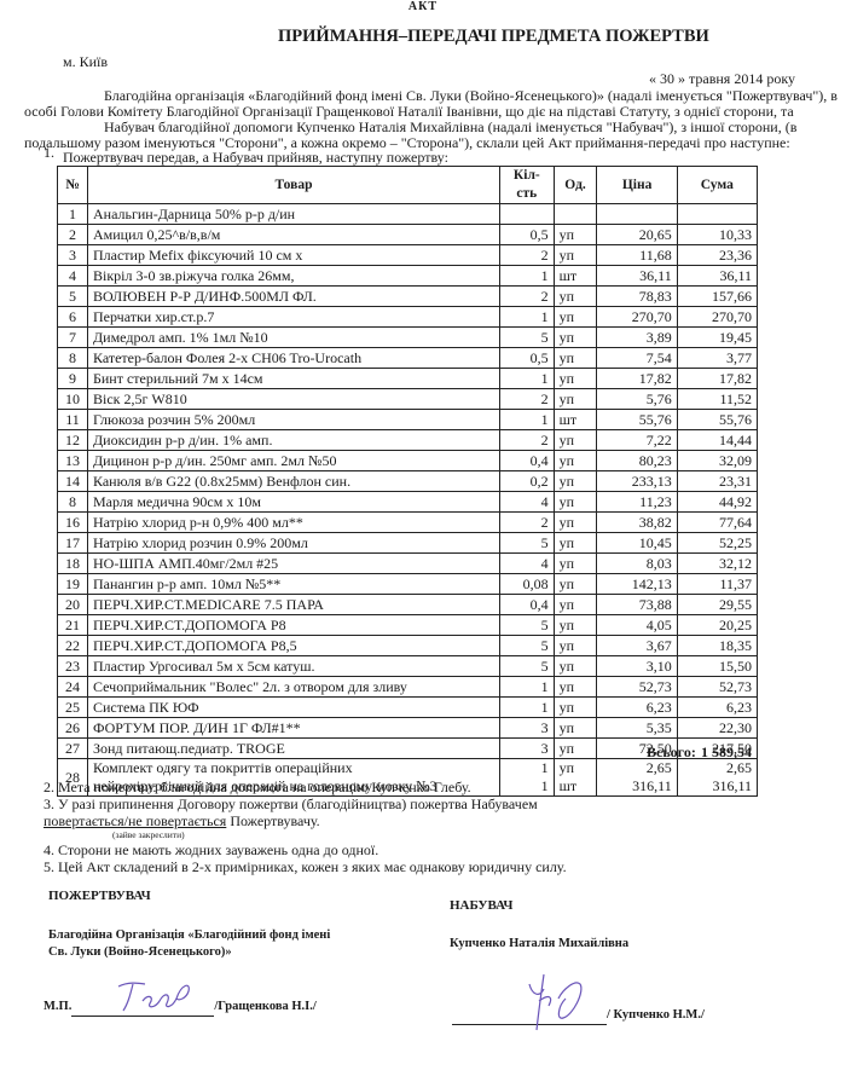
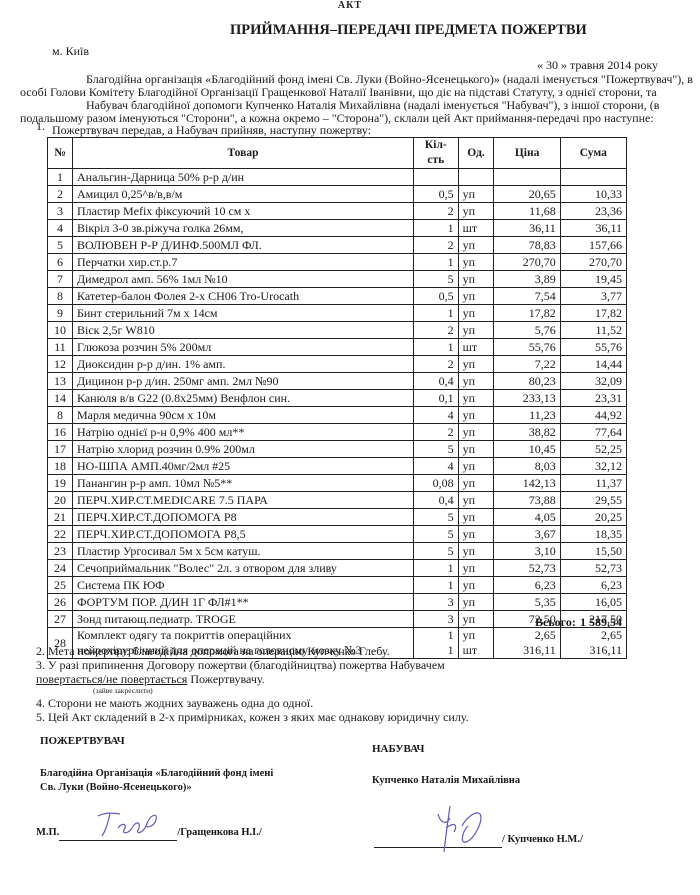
  АКТ
  ПРИЙМАННЯ–ПЕРЕДАЧІ ПРЕДМЕТА ПОЖЕРТВИ
  м. Київ
  « 30 » травня 2014 року
  Благодійна організація «Благодійний фонд імені Св. Луки (Войно-Ясенецького)» (надалі іменується "Пожертвувач"), в
  особі Голови Комітету Благодійної Організації Гращенкової Наталії Іванівни, що діє на підставі Статуту, з однієї сторони, та
  Набувач благодійної допомоги Купченко Наталія Михайлівна (надалі іменується "Набувач"), з іншої сторони, (в
  подальшому разом іменуються "Сторони", а кожна окремо – "Сторона"), склали цей Акт приймання-передачі про наступне:
  1.
  №	Товар	Кіл-сть	Од.	Ціна	Сума
  1	Анальгин-Дарница 50% р-р д/ин
  2	Амицил 0,25^в/в,в/м	0,5	уп	20,65	10,33
  3	Пластир Mefix фіксуючий 10 см х	2	уп	11,68	23,36
  4	Вікріл 3-0 зв.ріжуча голка 26мм,	1	шт	36,11	36,11
  5	ВОЛЮВЕН Р-Р Д/ИНФ.500МЛ ФЛ.	2	уп	78,83	157,66
  6	Перчатки хир.ст.р.7	1	уп	270,70	270,70
- 7	Димедрол амп. 1% 1мл №10	5	уп	3,89	19,45
+ 7	Димедрол амп. 56% 1мл №10	5	уп	3,89	19,45
  8	Катетер-балон Фолея 2-х CH06 Tro-Urocath	0,5	уп	7,54	3,77
  9	Бинт стерильний 7м х 14см	1	уп	17,82	17,82
  10	Віск 2,5г W810	2	уп	5,76	11,52
  11	Глюкоза розчин 5% 200мл	1	шт	55,76	55,76
  12	Диоксидин р-р д/ин. 1% амп.	2	уп	7,22	14,44
- 13	Дицинон р-р д/ин. 250мг амп. 2мл №50	0,4	уп	80,23	32,09
+ 13	Дицинон р-р д/ин. 250мг амп. 2мл №90	0,4	уп	80,23	32,09
- 14	Канюля в/в G22 (0.8х25мм) Венфлон син.	0,2	уп	233,13	23,31
+ 14	Канюля в/в G22 (0.8х25мм) Венфлон син.	0,1	уп	233,13	23,31
  8	Марля медична 90см х 10м	4	уп	11,23	44,92
- 16	Натрію хлорид р-н 0,9% 400 мл**	2	уп	38,82	77,64
+ 16	Натрію однієї р-н 0,9% 400 мл**	2	уп	38,82	77,64
  17	Натрію хлорид розчин 0.9% 200мл	5	уп	10,45	52,25
  18	НО-ШПА АМП.40мг/2мл #25	4	уп	8,03	32,12
  19	Панангин р-р амп. 10мл №5**	0,08	уп	142,13	11,37
  20	ПЕРЧ.ХИР.СТ.MEDICARE 7.5 ПАРА	0,4	уп	73,88	29,55
  21	ПЕРЧ.ХИР.СТ.ДОПОМОГА Р8	5	уп	4,05	20,25
  22	ПЕРЧ.ХИР.СТ.ДОПОМОГА Р8,5	5	уп	3,67	18,35
  23	Пластир Ургосивал 5м х 5см катуш.	5	уп	3,10	15,50
  24	Сечоприймальник "Волес" 2л. з отвором для зливу	1	уп	52,73	52,73
  25	Система ПК ЮФ	1	уп	6,23	6,23
- 26	ФОРТУМ ПОР. Д/ИН 1Г ФЛ#1**	3	уп	5,35	22,30
+ 26	ФОРТУМ ПОР. Д/ИН 1Г ФЛ#1**	3	уп	5,35	16,05
  27	Зонд питающ.педиатр. TROGE	3	уп	72,50	217,50
  28	Комплект одягу та покриттів операційнихнейрохірургічний для операцій на головному мозку №3	11	упшт	2,65316,11	2,65316,11
  Всього:
  1 589,54
  2. Мета пожертви: благодійна допомога на операцію Купченко Глебу.
  3. У разі припинення Договору пожертви (благодійництва) пожертва Набувачем
  повертається/не повертається Пожертвувачу.
  (зайве закреслити)
  4. Сторони не мають жодних зауважень одна до одної.
  5. Цей Акт складений в 2-х примірниках, кожен з яких має однакову юридичну силу.
  ПОЖЕРТВУВАЧ
  НАБУВАЧ
  Благодійна Організація «Благодійний фонд імені
  Св. Луки (Войно-Ясенецького)»
  Купченко Наталія Михайлівна
  М.П. /Гращенкова Н.І./
  / Купченко Н.М./
  Пожертвувач передав, а Набувач прийняв, наступну пожертву:
